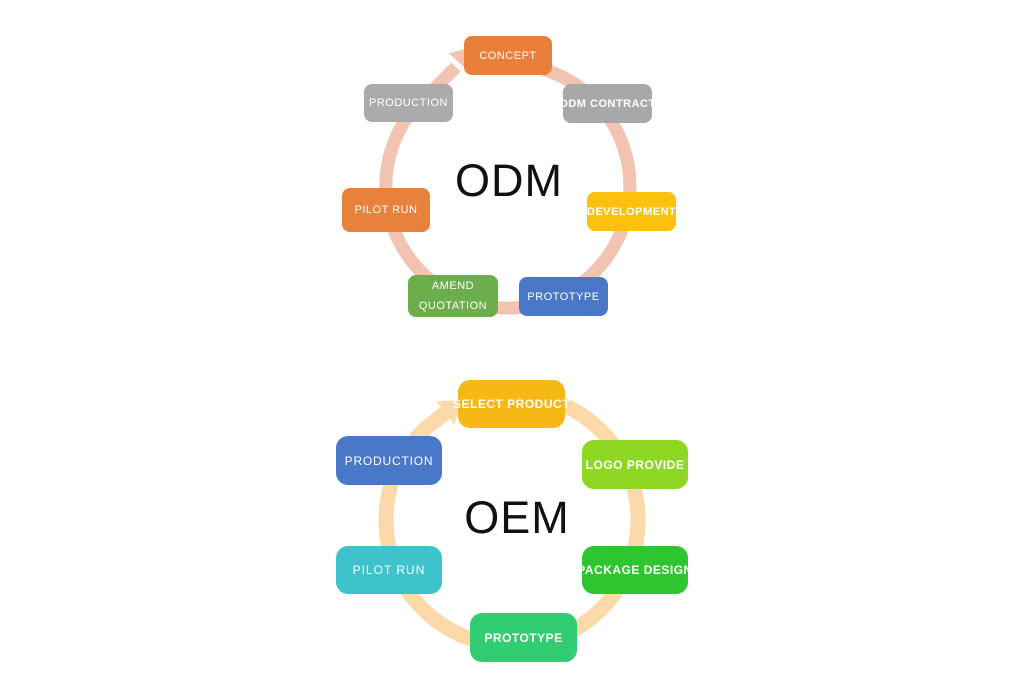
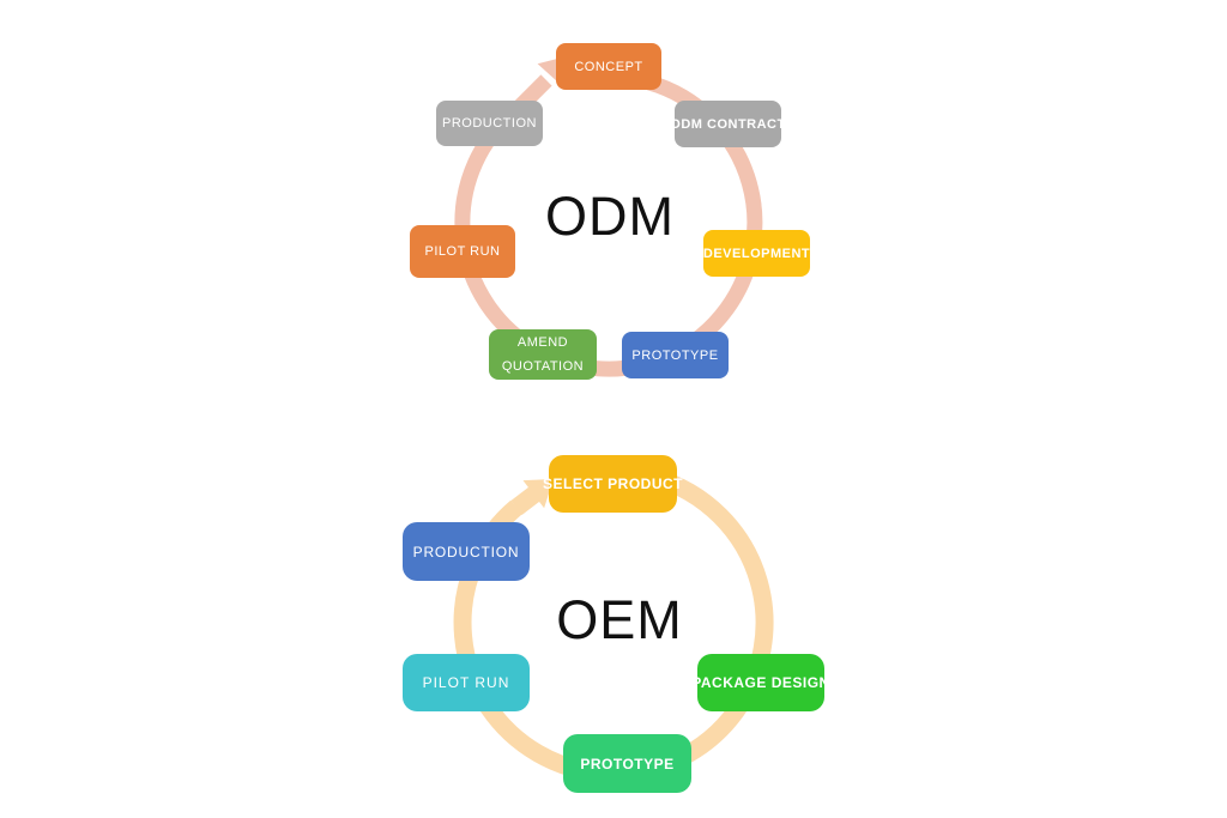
  CONCEPT
  ODM CONTRACT
  DEVELOPMENT
  PROTOTYPE
  AMEND QUOTATION
  PILOT RUN
  PRODUCTION
  ODM
  SELECT PRODUCT
- LOGO PROVIDE
  PACKAGE DESIGN
  PROTOTYPE
  PILOT RUN
  PRODUCTION
  OEM
